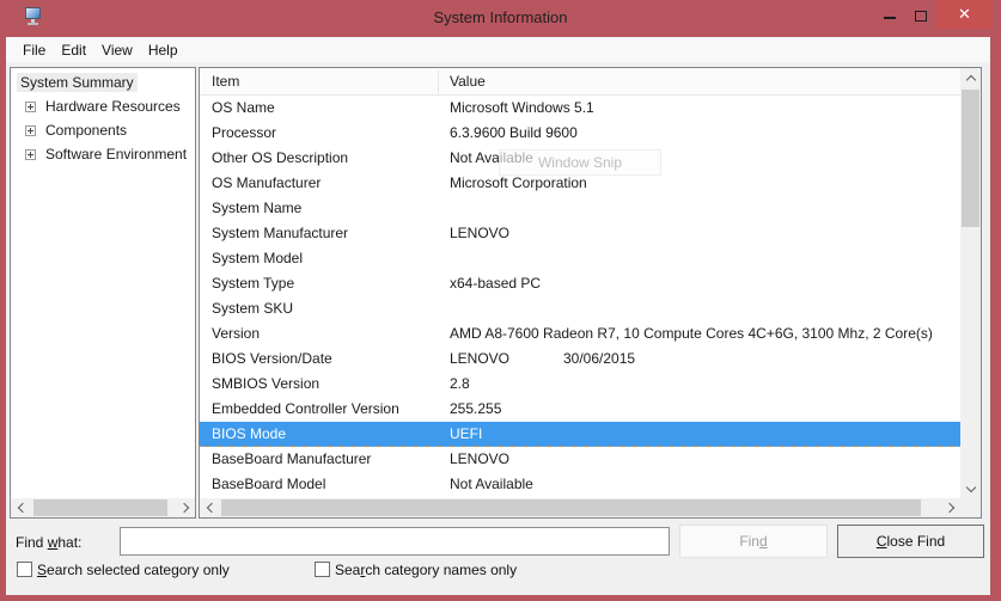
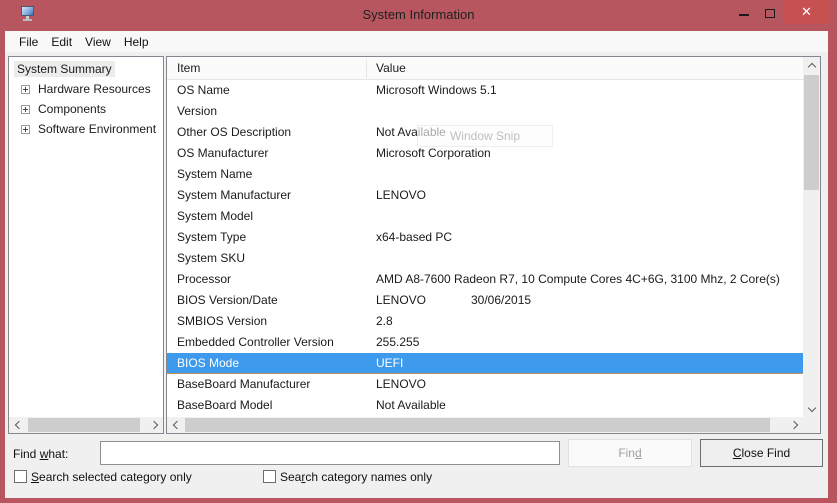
  System Information
  ✕
  File
  Edit
  View
  Help
  System Summary
  Hardware Resources
  Components
  Software Environment
  Item
  Value
  OS Name
  Microsoft Windows 5.1
- Processor
+ Version
- 6.3.9600 Build 9600
  Other OS Description
  Not Available
  OS Manufacturer
  Microsoft Corporation
  System Name
  System Manufacturer
  LENOVO
  System Model
  System Type
  x64-based PC
  System SKU
- Version
+ Processor
  AMD A8-7600 Radeon R7, 10 Compute Cores 4C+6G, 3100 Mhz, 2 Core(s)
  BIOS Version/Date
  LENOVO
  30/06/2015
  SMBIOS Version
  2.8
  Embedded Controller Version
  255.255
  BIOS Mode
  UEFI
  BaseBoard Manufacturer
  LENOVO
  BaseBoard Model
  Not Available
  Window Snip
  Find what:
  Find
  Close Find
  Search selected category only
  Search category names only
